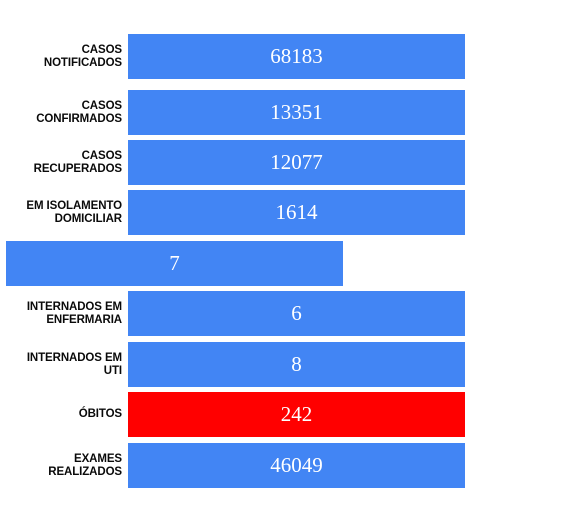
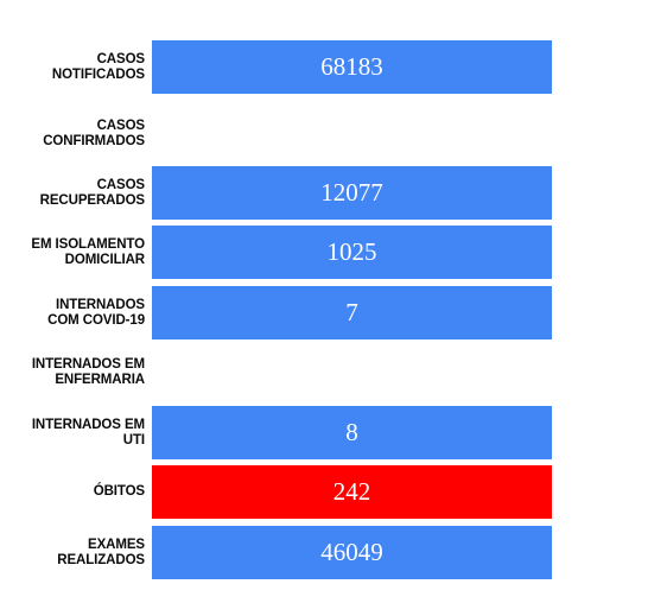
  CASOS
  NOTIFICADOS
  68183
  CASOS
  CONFIRMADOS
- 13351
  CASOS
  RECUPERADOS
  12077
  EM ISOLAMENTO
  DOMICILIAR
- 1614
+ 1025
+ INTERNADOS
+ COM COVID-19
  7
  INTERNADOS EM
  ENFERMARIA
- 6
  INTERNADOS EM
  UTI
  8
  ÓBITOS
  242
  EXAMES
  REALIZADOS
  46049
